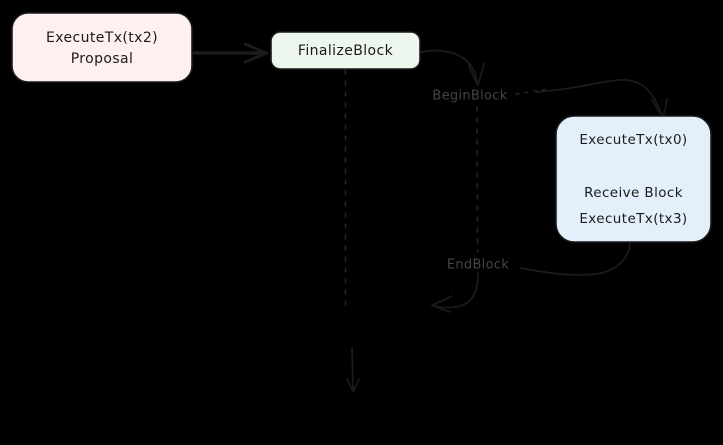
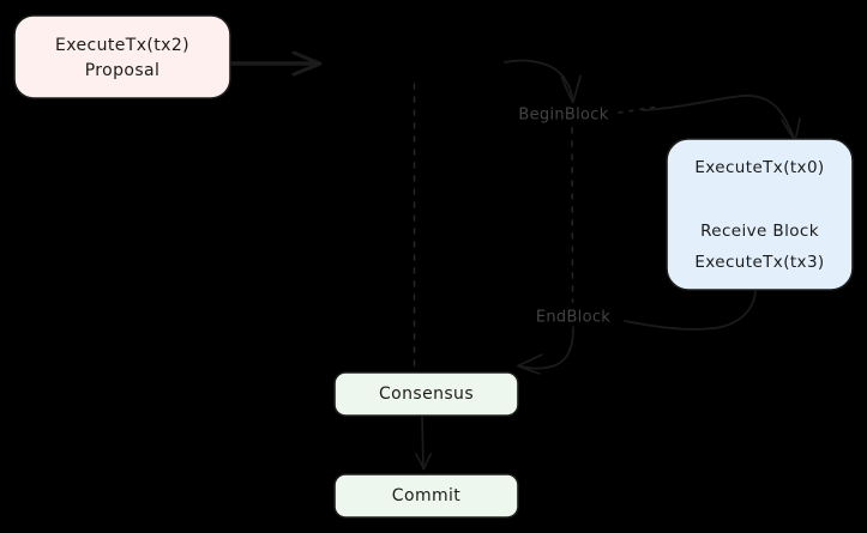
  ExecuteTx(tx2)
  Proposal
- FinalizeBlock
  ExecuteTx(tx0)
  Receive Block
  ExecuteTx(tx3)
+ Consensus
+ Commit
  BeginBlock
  EndBlock
